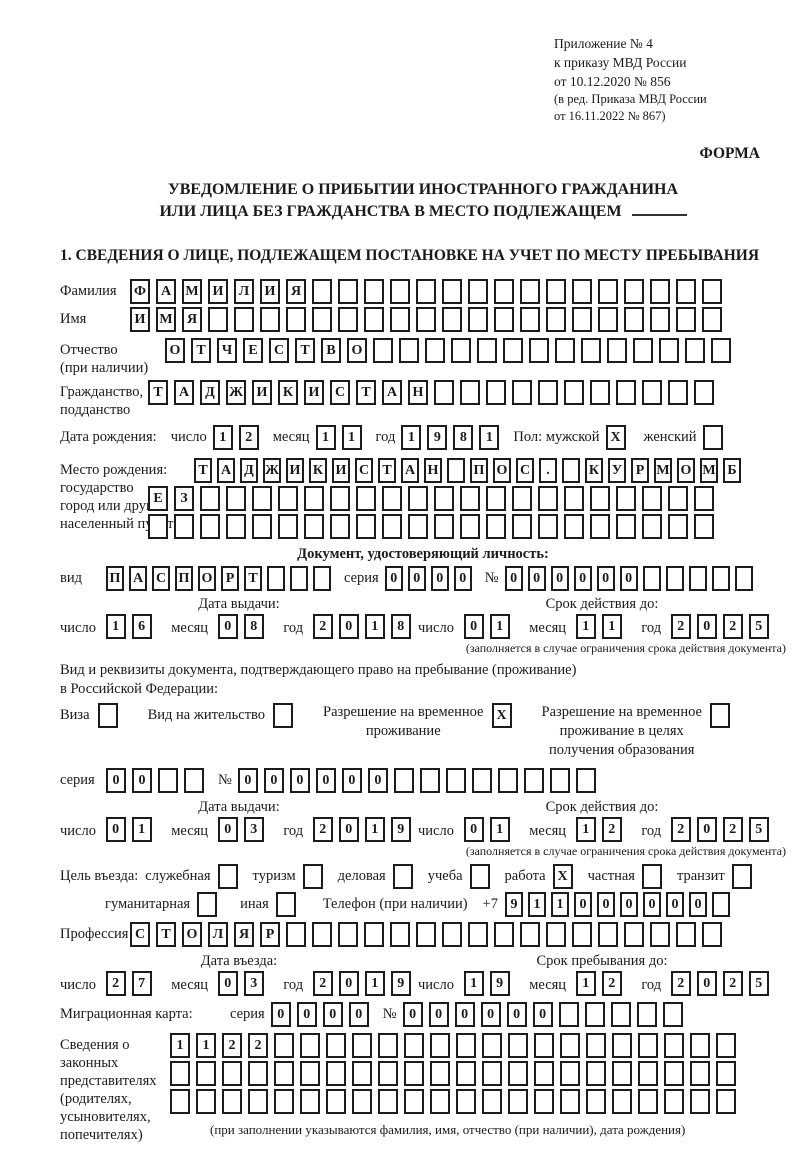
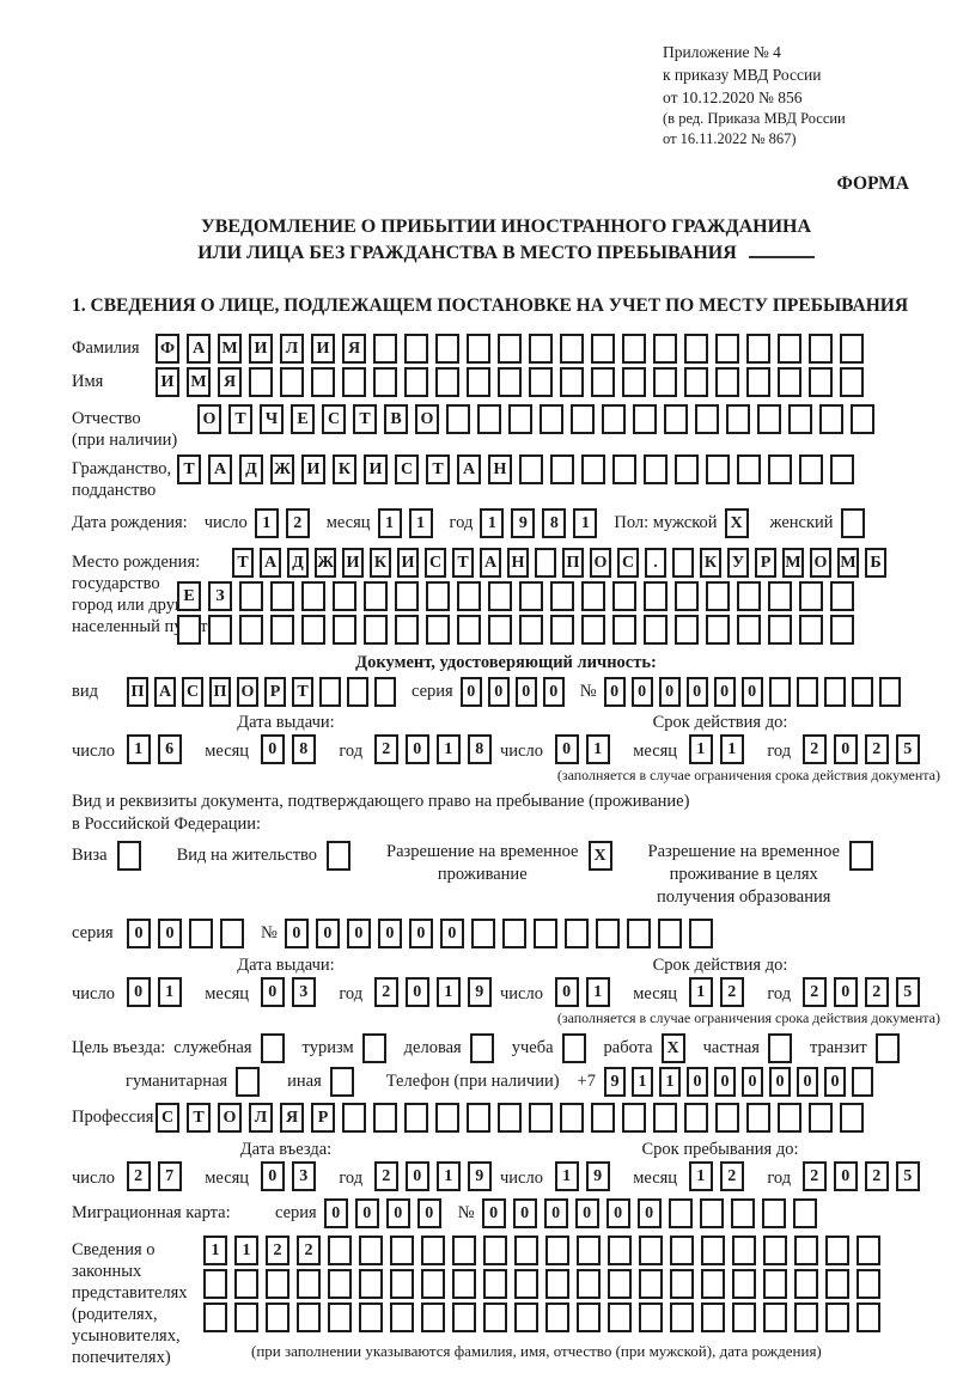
  Приложение № 4
  к приказу МВД России
  от 10.12.2020 № 856
  (в ред. Приказа МВД России
  от 16.11.2022 № 867)
  ФОРМА
  УВЕДОМЛЕНИЕ О ПРИБЫТИИ ИНОСТРАННОГО ГРАЖДАНИНА
- ИЛИ ЛИЦА БЕЗ ГРАЖДАНСТВА В МЕСТО ПОДЛЕЖАЩЕМ
+ ИЛИ ЛИЦА БЕЗ ГРАЖДАНСТВА В МЕСТО ПРЕБЫВАНИЯ
  1. СВЕДЕНИЯ О ЛИЦЕ, ПОДЛЕЖАЩЕМ ПОСТАНОВКЕ НА УЧЕТ ПО МЕСТУ ПРЕБЫВАНИЯ
  Фамилия
  Ф А М И Л И Я
  Имя
  И М Я
  Отчество
  (при наличии)
  О Т Ч Е С Т В О
  Гражданство,
  подданство
  Т А Д Ж И К И С Т А Н
  Дата рождения:
  число
  1 2
  месяц
  1 1
  год
  1 9 8 1
  Пол: мужской
  X
  женский
  Место рожден
  государство
  город или дру
  населенный п
  Т А Д Ж И К И С Т А Н П О С . К У Р М О М Б
  Е З
  Документ, удостоверяющий личность:
  вид
  П А С П О Р Т
  серия
  0 0 0 0
  №
  0 0 0 0 0 0
  Дата выдачи:
  число 1 6 месяц 0 8 год 2 0 1 8
  Срок действия до:
  число 0 1 месяц 1 1 год 2 0 2 5
  (заполняется в случае ограничения срока действия документа)
  Вид и реквизиты документа, подтверждающего право на пребывание (проживание)
  в Российской Федерации:
  Виза
  Вид на жительство
  Разрешение на временное
  проживание
  X
  Разрешение на временное
  проживание в целях
  получения образования
  серия
  0 0
  №
  0 0 0 0 0 0
  Дата выдачи:
  число 0 1 месяц 0 3 год 2 0 1 9
  Срок действия до:
  число 0 1 месяц 1 2 год 2 0 2 5
  (заполняется в случае ограничения срока действия документа)
  Цель въезда:
  служебная
  туризм
  деловая
  учеба
  работа
  X
  частная
  транзит
  гуманитарная
  иная
  Телефон (при наличии)
  +7
  9 1 1 0 0 0 0 0 0
  Профессия
  С Т О Л Я Р
  Дата въезда:
  число 2 7 месяц 0 3 год 2 0 1 9
  Срок пребывания до:
  число 1 9 месяц 1 2 год 2 0 2 5
  Миграционная карта:
  серия
  0 0 0 0
  №
  0 0 0 0 0 0
  Сведения о
  законных
  представителях
  (родителях,
  усыновителях,
  попечителях)
  1 1 2 2
- (при заполнении указываются фамилия, имя, отчество (при наличии), дата рождения)
+ (при заполнении указываются фамилия, имя, отчество (при мужской), дата рождения)
